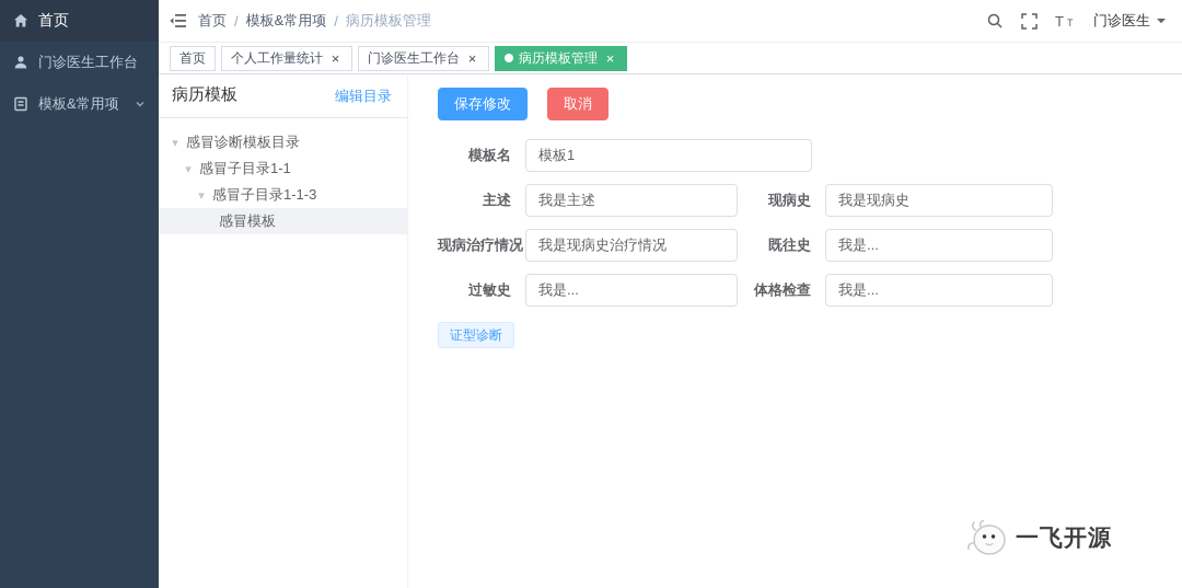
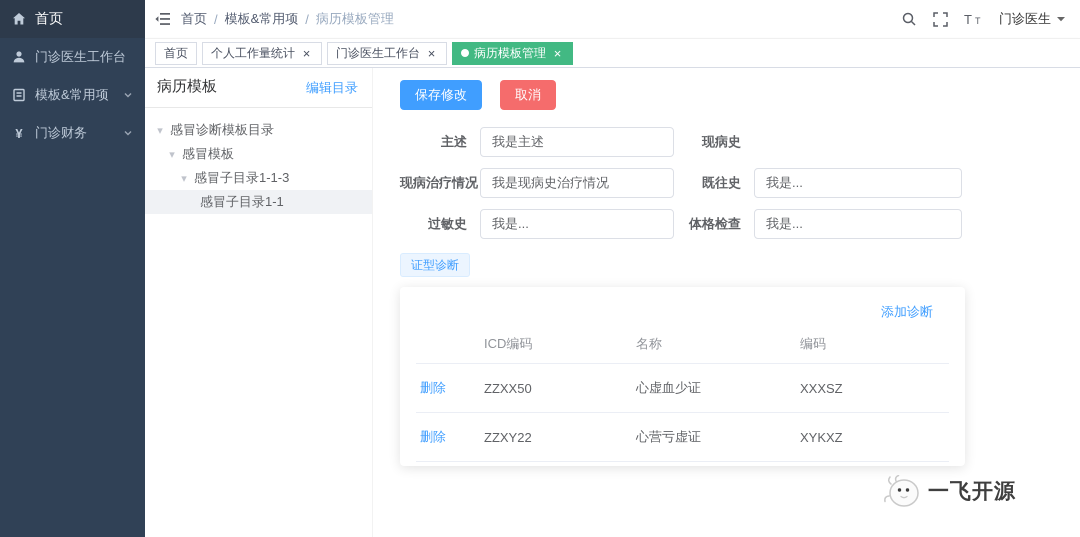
  首页
  门诊医生工作台
  模板&常用项
+ ¥
+ 门诊财务
  首页
  /
  模板&常用项
  /
  病历模板管理
  T
  T
  门诊医生
  首页
  个人工作量统计
  ×
  门诊医生工作台
  ×
  病历模板管理
  ×
  病历模板
  编辑目录
  ▾
  感冒诊断模板目录
  ▾
- 感冒子目录1-1
+ 感冒模板
  ▾
  感冒子目录1-1-3
- 感冒模板
+ 感冒子目录1-1
  保存修改
  取消
- 模板名
- 模板1
  主述
  我是主述
  现病史
- 我是现病史
  现病治疗情况
  我是现病史治疗情况
  既往史
  我是...
  过敏史
  我是...
  体格检查
  我是...
  证型诊断
+ 添加诊断
+ 	ICD编码	名称	编码
+ 删除	ZZXX50	心虚血少证	XXXSZ
+ 删除	ZZXY22	心营亏虚证	XYKXZ
  一飞开源
